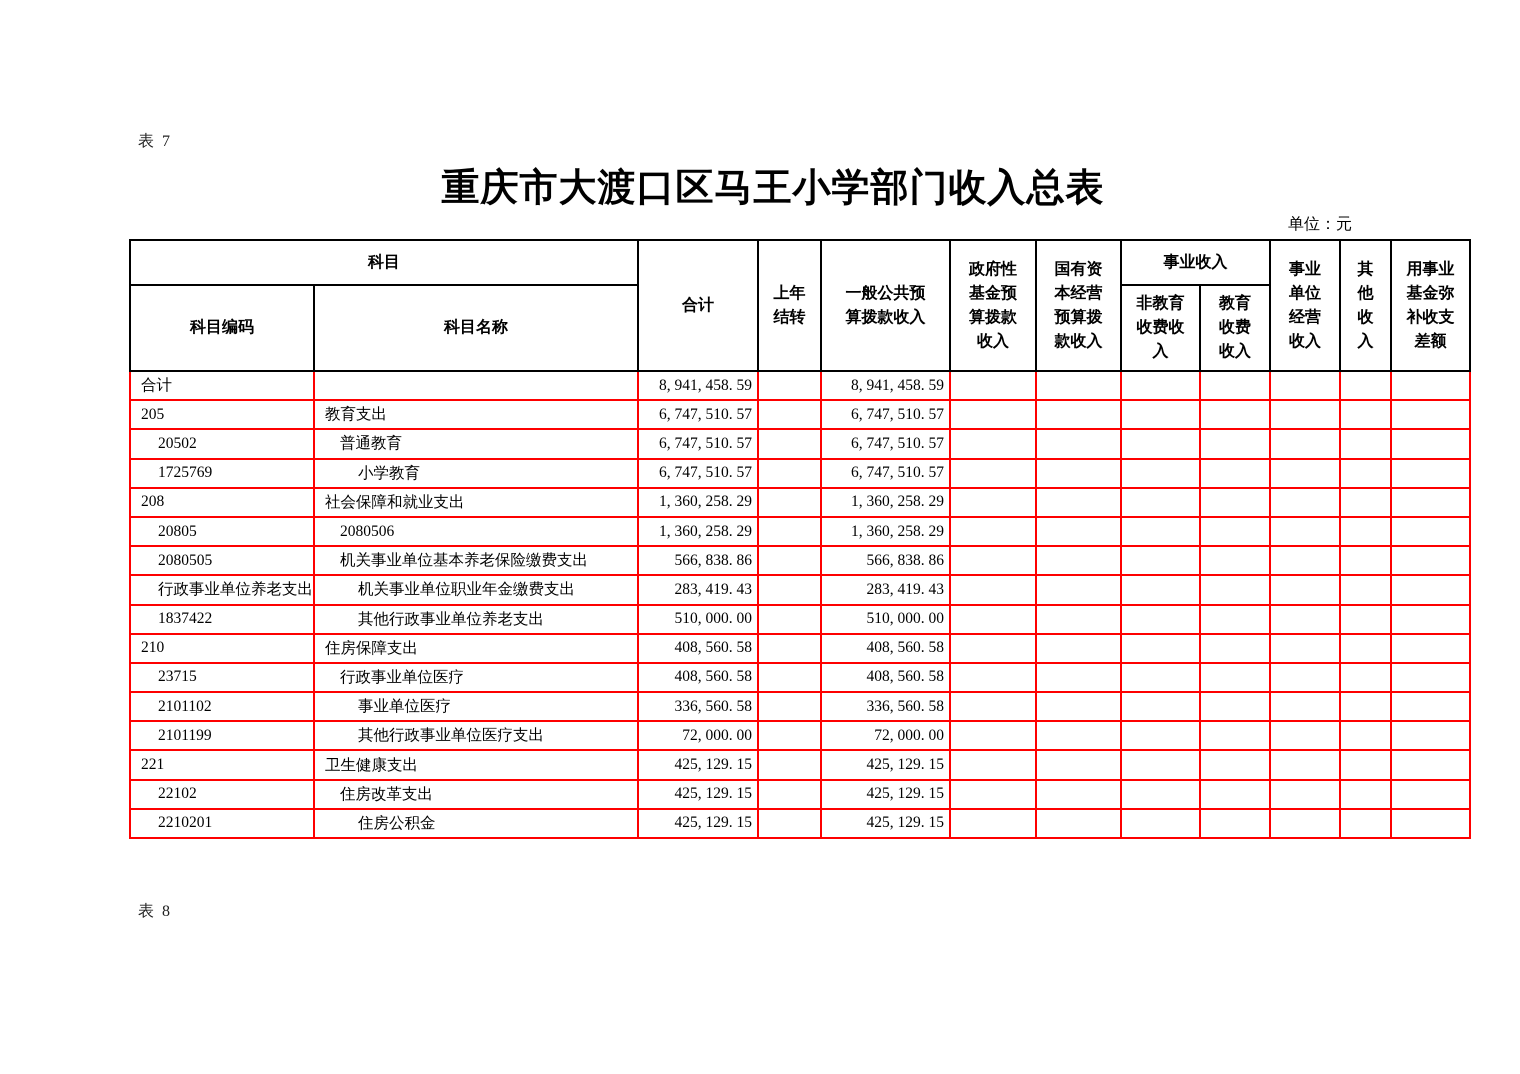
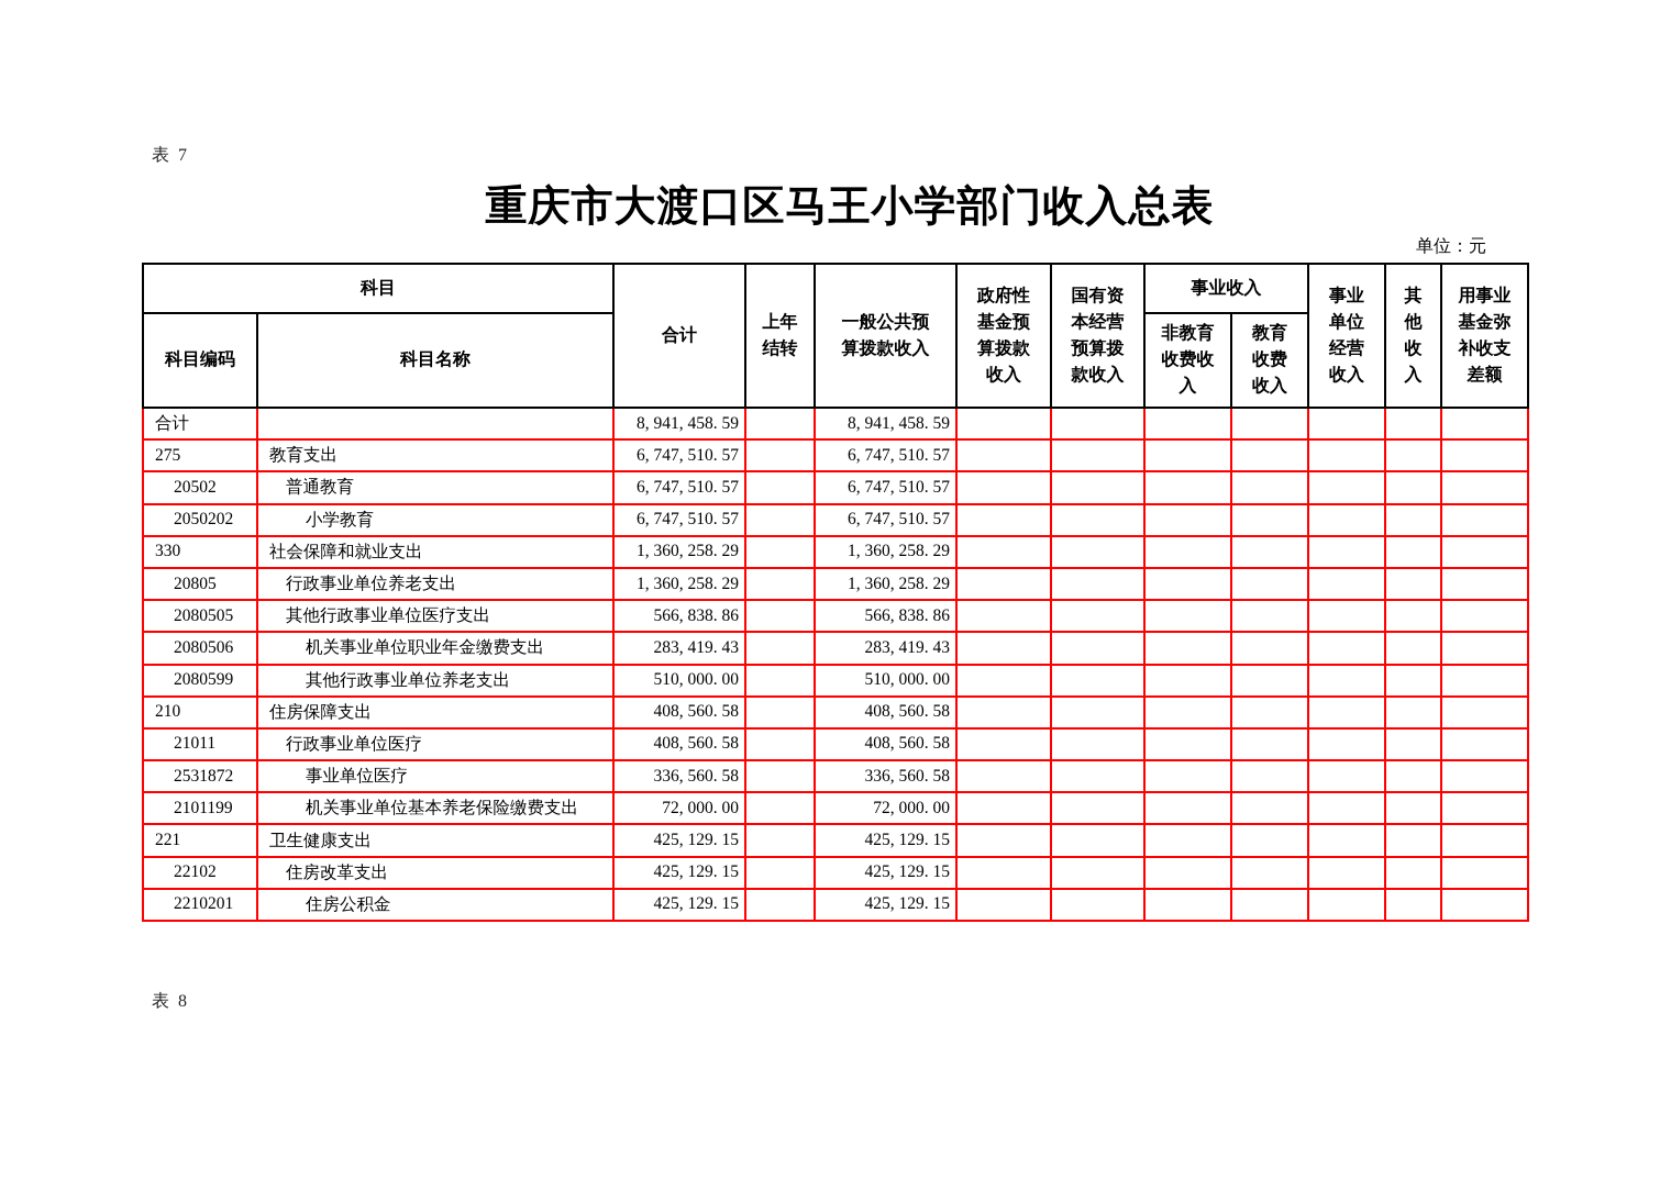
  表 7
  重庆市大渡口区马王小学部门收入总表
  单位：元
  科目	合计	上年 结转	一般公共预 算拨款收入	政府性 基金预 算拨款 收入	国有资 本经营 预算拨 款收入	事业收入	事业 单位 经营 收入	其 他 收 入	用事业 基金弥 补收支 差额
  科目编码	科目名称	非教育 收费收 入	教育 收费 收入
  合计		8, 941, 458. 59		8, 941, 458. 59
- 205	教育支出	6, 747, 510. 57		6, 747, 510. 57
+ 275	教育支出	6, 747, 510. 57		6, 747, 510. 57
  20502	普通教育	6, 747, 510. 57		6, 747, 510. 57
- 1725769	小学教育	6, 747, 510. 57		6, 747, 510. 57
+ 2050202	小学教育	6, 747, 510. 57		6, 747, 510. 57
- 208	社会保障和就业支出	1, 360, 258. 29		1, 360, 258. 29
+ 330	社会保障和就业支出	1, 360, 258. 29		1, 360, 258. 29
- 20805	2080506	1, 360, 258. 29		1, 360, 258. 29
+ 20805	行政事业单位养老支出	1, 360, 258. 29		1, 360, 258. 29
- 2080505	机关事业单位基本养老保险缴费支出	566, 838. 86		566, 838. 86
+ 2080505	其他行政事业单位医疗支出	566, 838. 86		566, 838. 86
- 行政事业单位养老支出	机关事业单位职业年金缴费支出	283, 419. 43		283, 419. 43
+ 2080506	机关事业单位职业年金缴费支出	283, 419. 43		283, 419. 43
- 1837422	其他行政事业单位养老支出	510, 000. 00		510, 000. 00
+ 2080599	其他行政事业单位养老支出	510, 000. 00		510, 000. 00
  210	住房保障支出	408, 560. 58		408, 560. 58
- 23715	行政事业单位医疗	408, 560. 58		408, 560. 58
+ 21011	行政事业单位医疗	408, 560. 58		408, 560. 58
- 2101102	事业单位医疗	336, 560. 58		336, 560. 58
+ 2531872	事业单位医疗	336, 560. 58		336, 560. 58
- 2101199	其他行政事业单位医疗支出	72, 000. 00		72, 000. 00
+ 2101199	机关事业单位基本养老保险缴费支出	72, 000. 00		72, 000. 00
  221	卫生健康支出	425, 129. 15		425, 129. 15
  22102	住房改革支出	425, 129. 15		425, 129. 15
  2210201	住房公积金	425, 129. 15		425, 129. 15
  表 8
